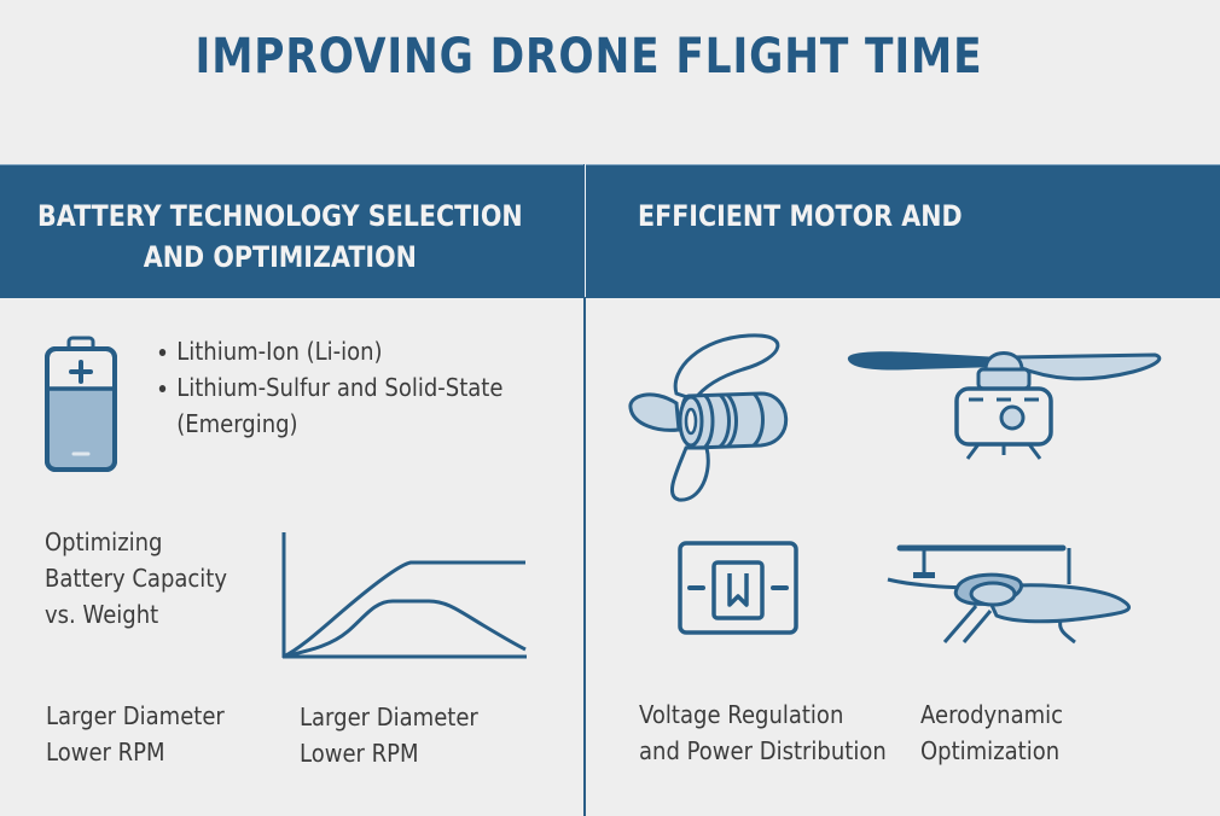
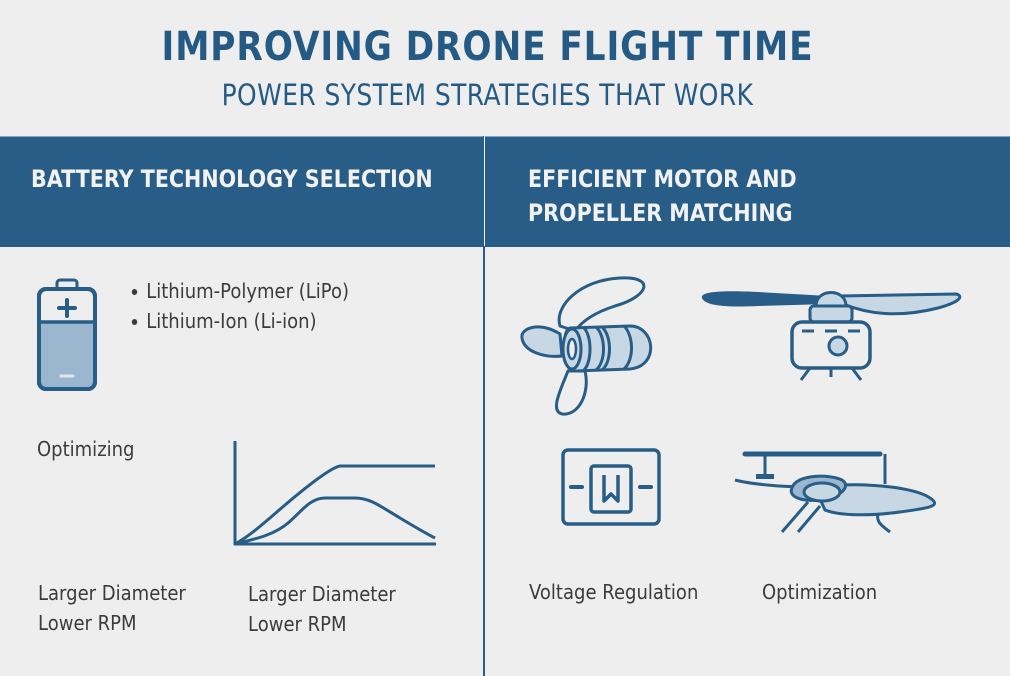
  IMPROVING DRONE FLIGHT TIME
+ POWER SYSTEM STRATEGIES THAT WORK
  BATTERY TECHNOLOGY SELECTION
- AND OPTIMIZATION
  EFFICIENT MOTOR AND
+ PROPELLER MATCHING
+ Lithium-Polymer (LiPo)
  Lithium-Ion (Li-ion)
- Lithium-Sulfur and Solid-State
- (Emerging)
  Optimizing
- Battery Capacity
- vs. Weight
  Larger Diameter
  Lower RPM
  Larger Diameter
  Lower RPM
  Voltage Regulation
- and Power Distribution
- Aerodynamic
  Optimization
